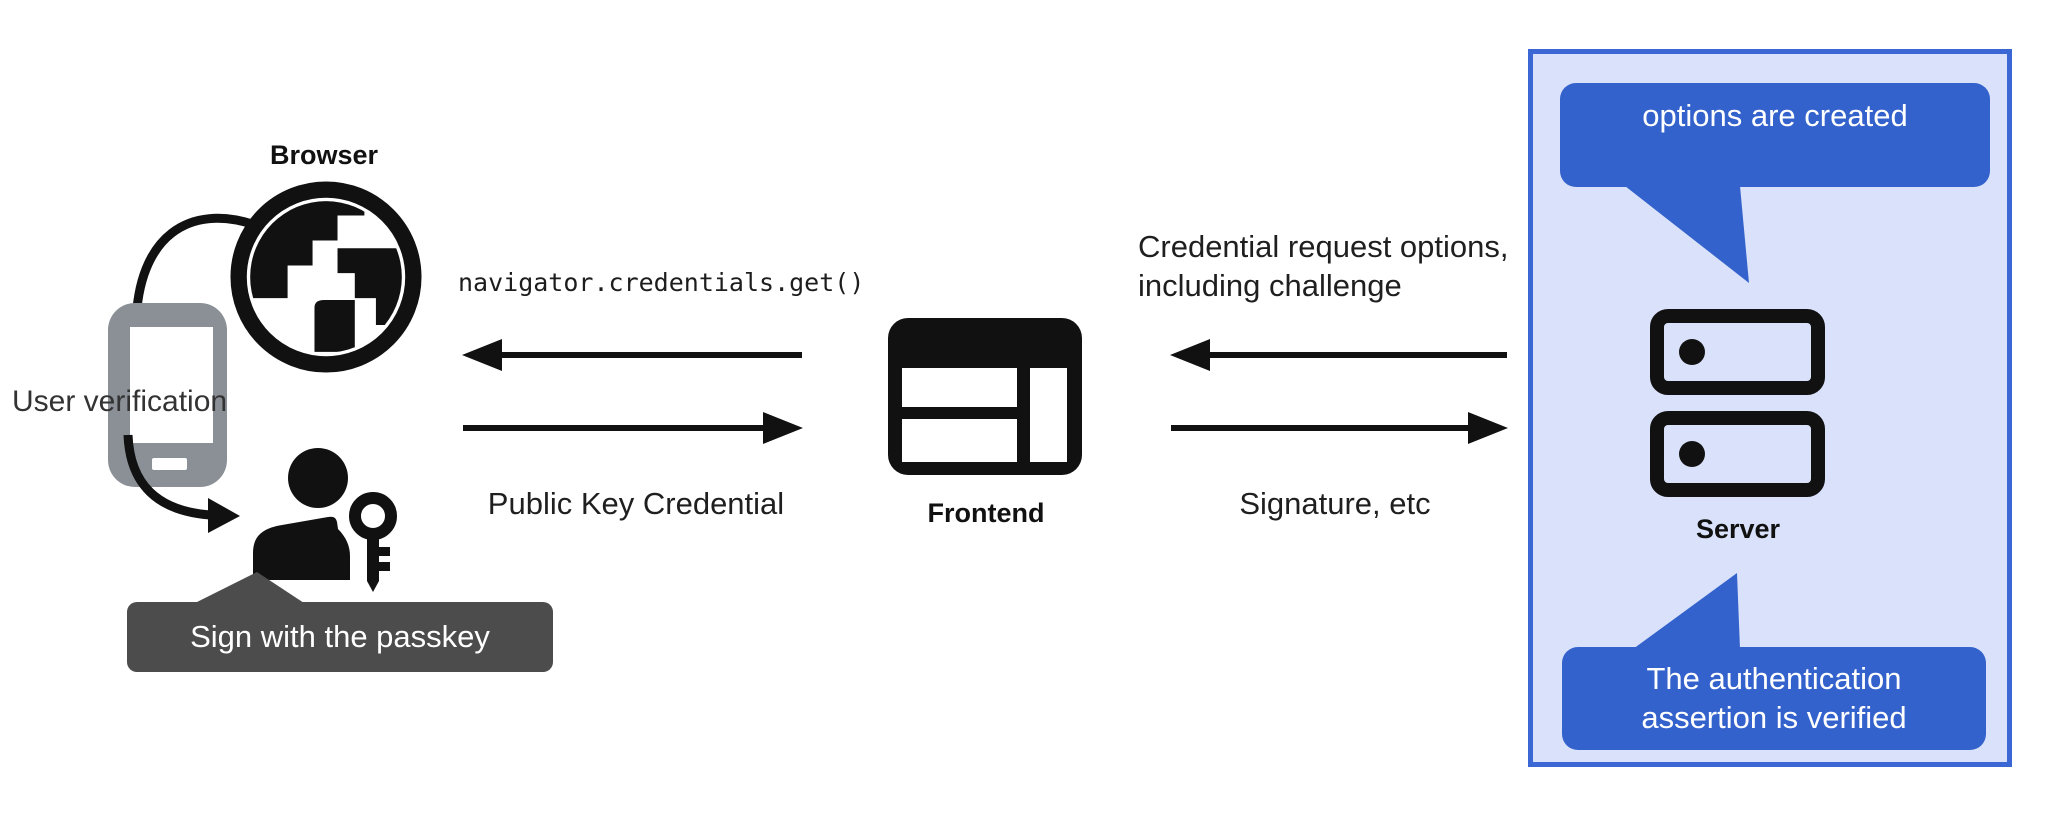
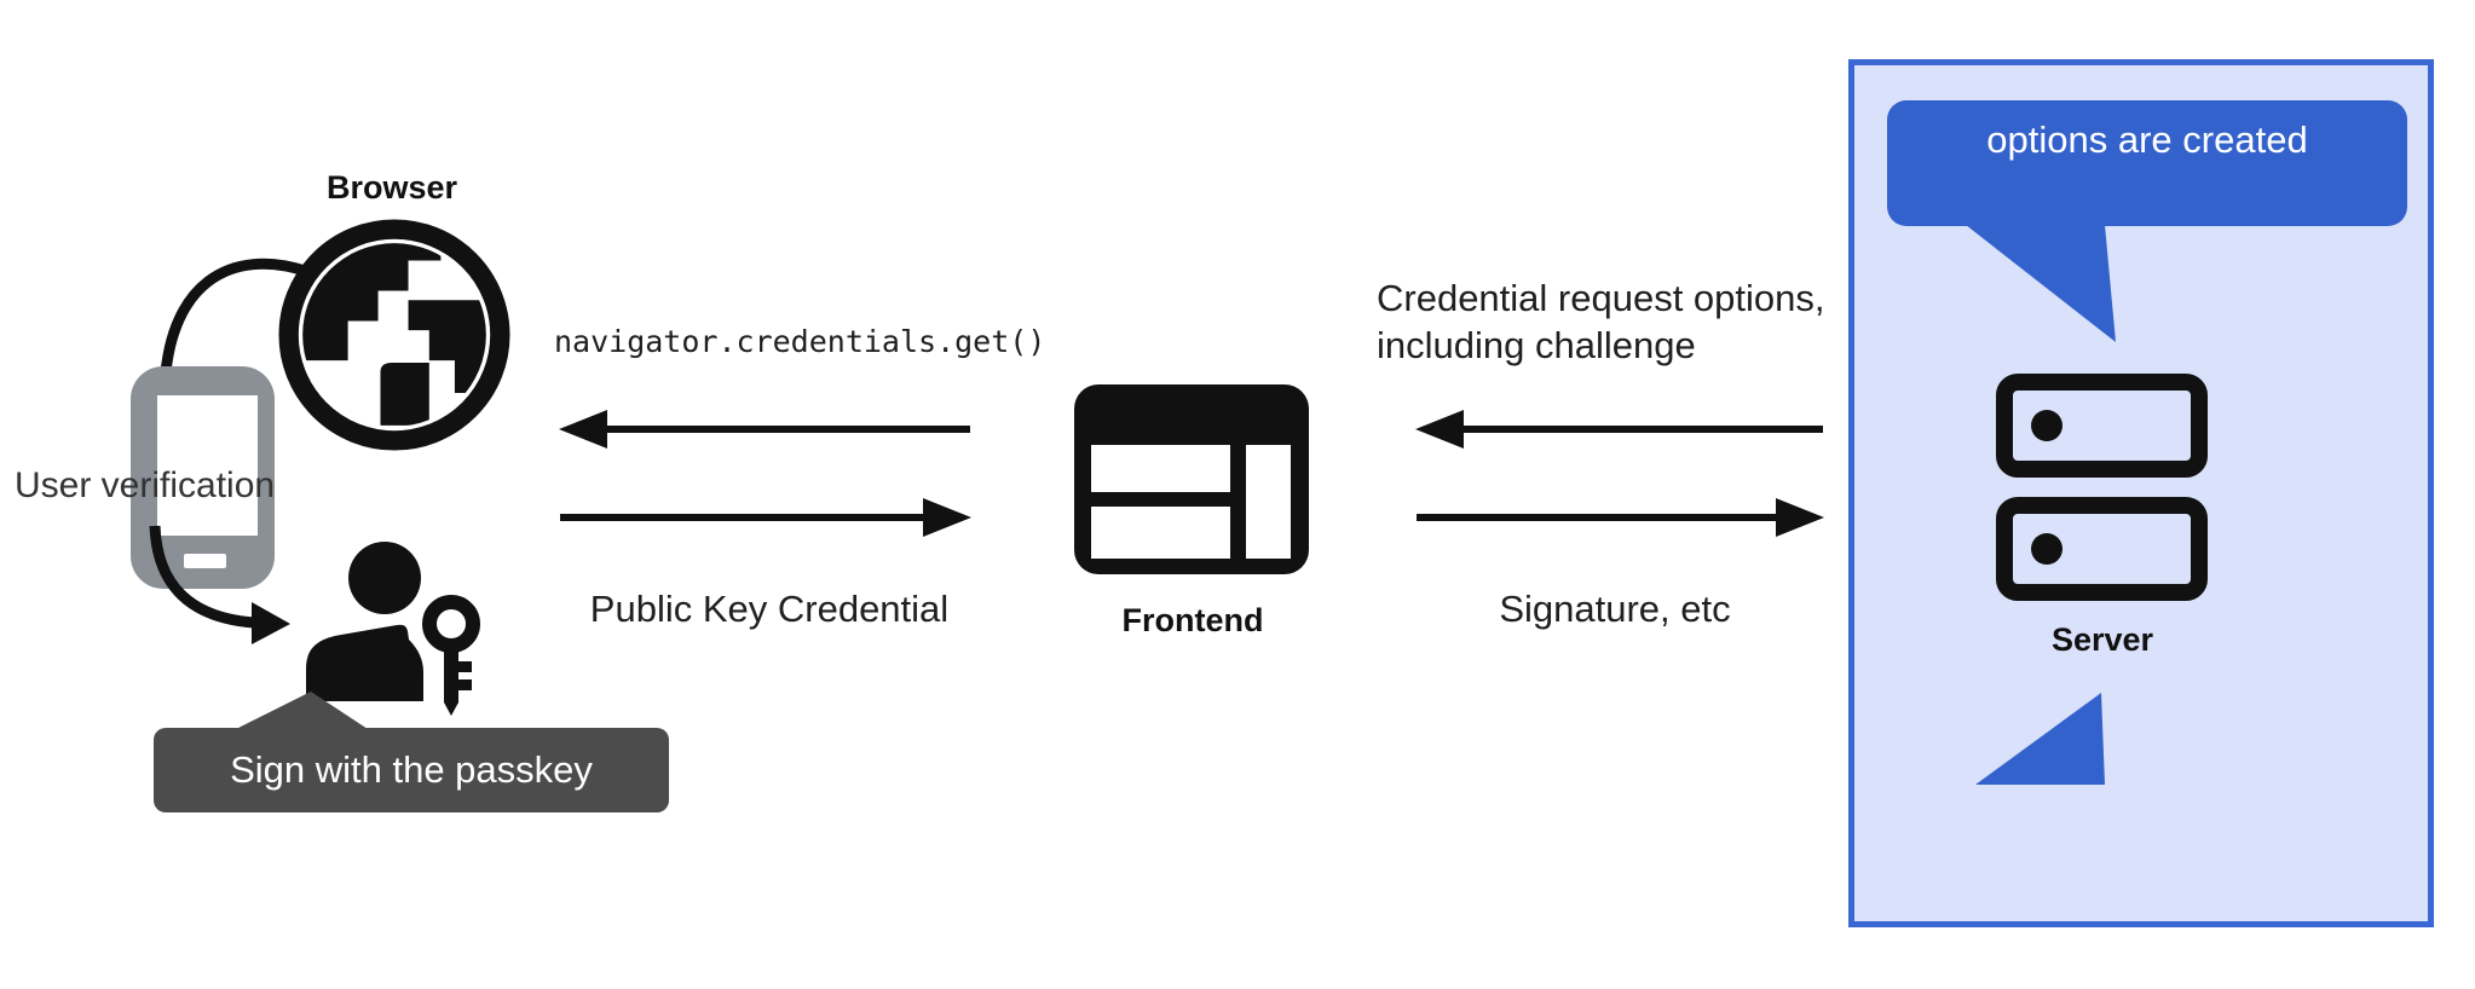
  Browser
  User verification
  Sign with the passkey
  navigator.credentials.get()
  Public Key Credential
  Frontend
  Credential request options,
  including challenge
  Signature, etc
  options are created
  Server
- The authentication
- assertion is verified
